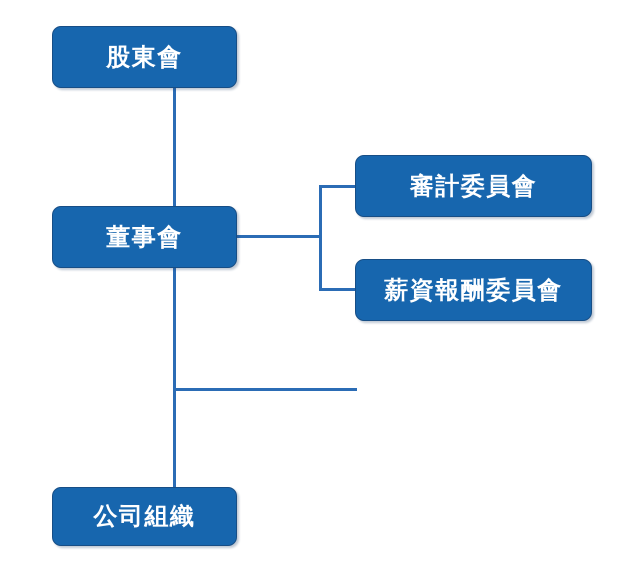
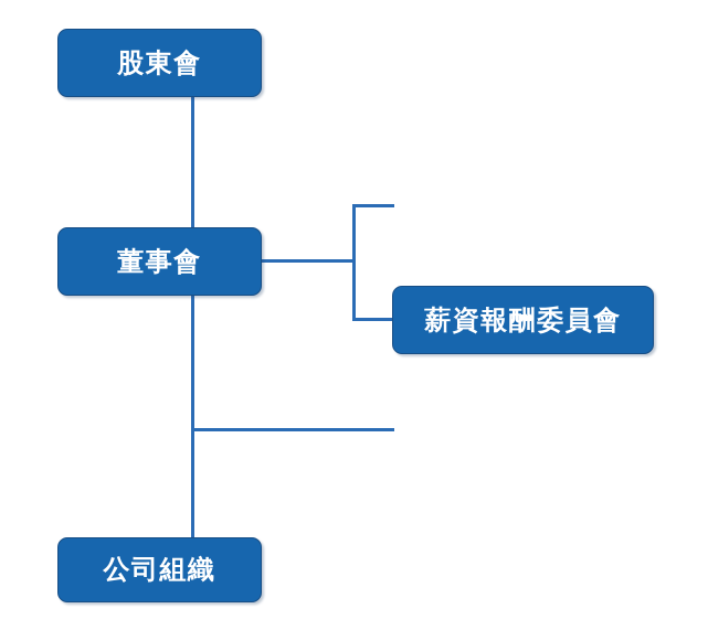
  股東會
  董事會
- 審計委員會
  薪資報酬委員會
  公司組織
